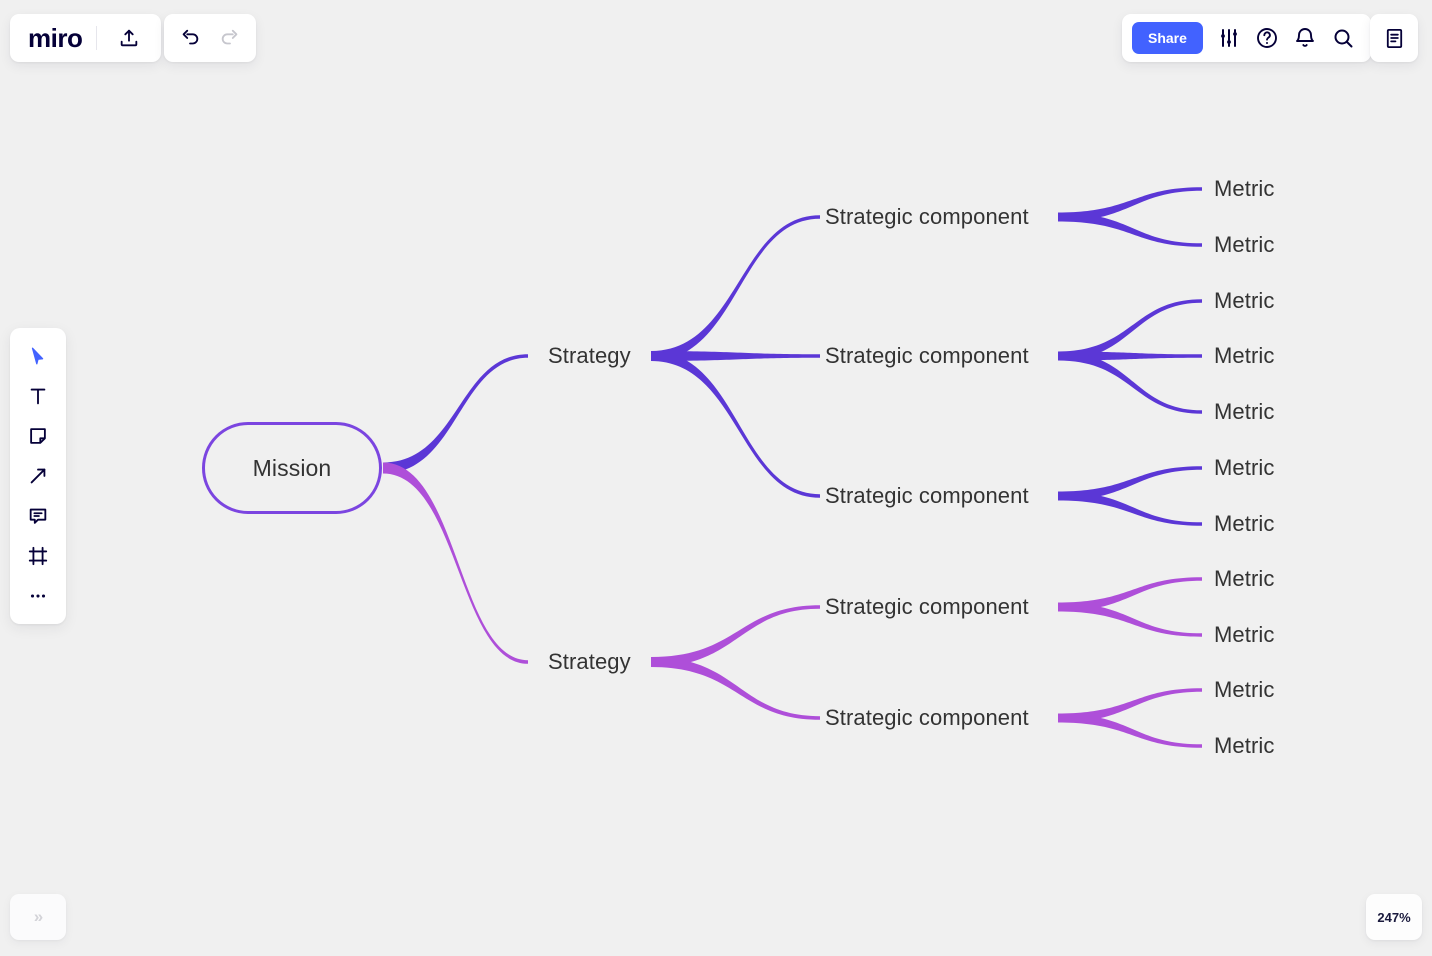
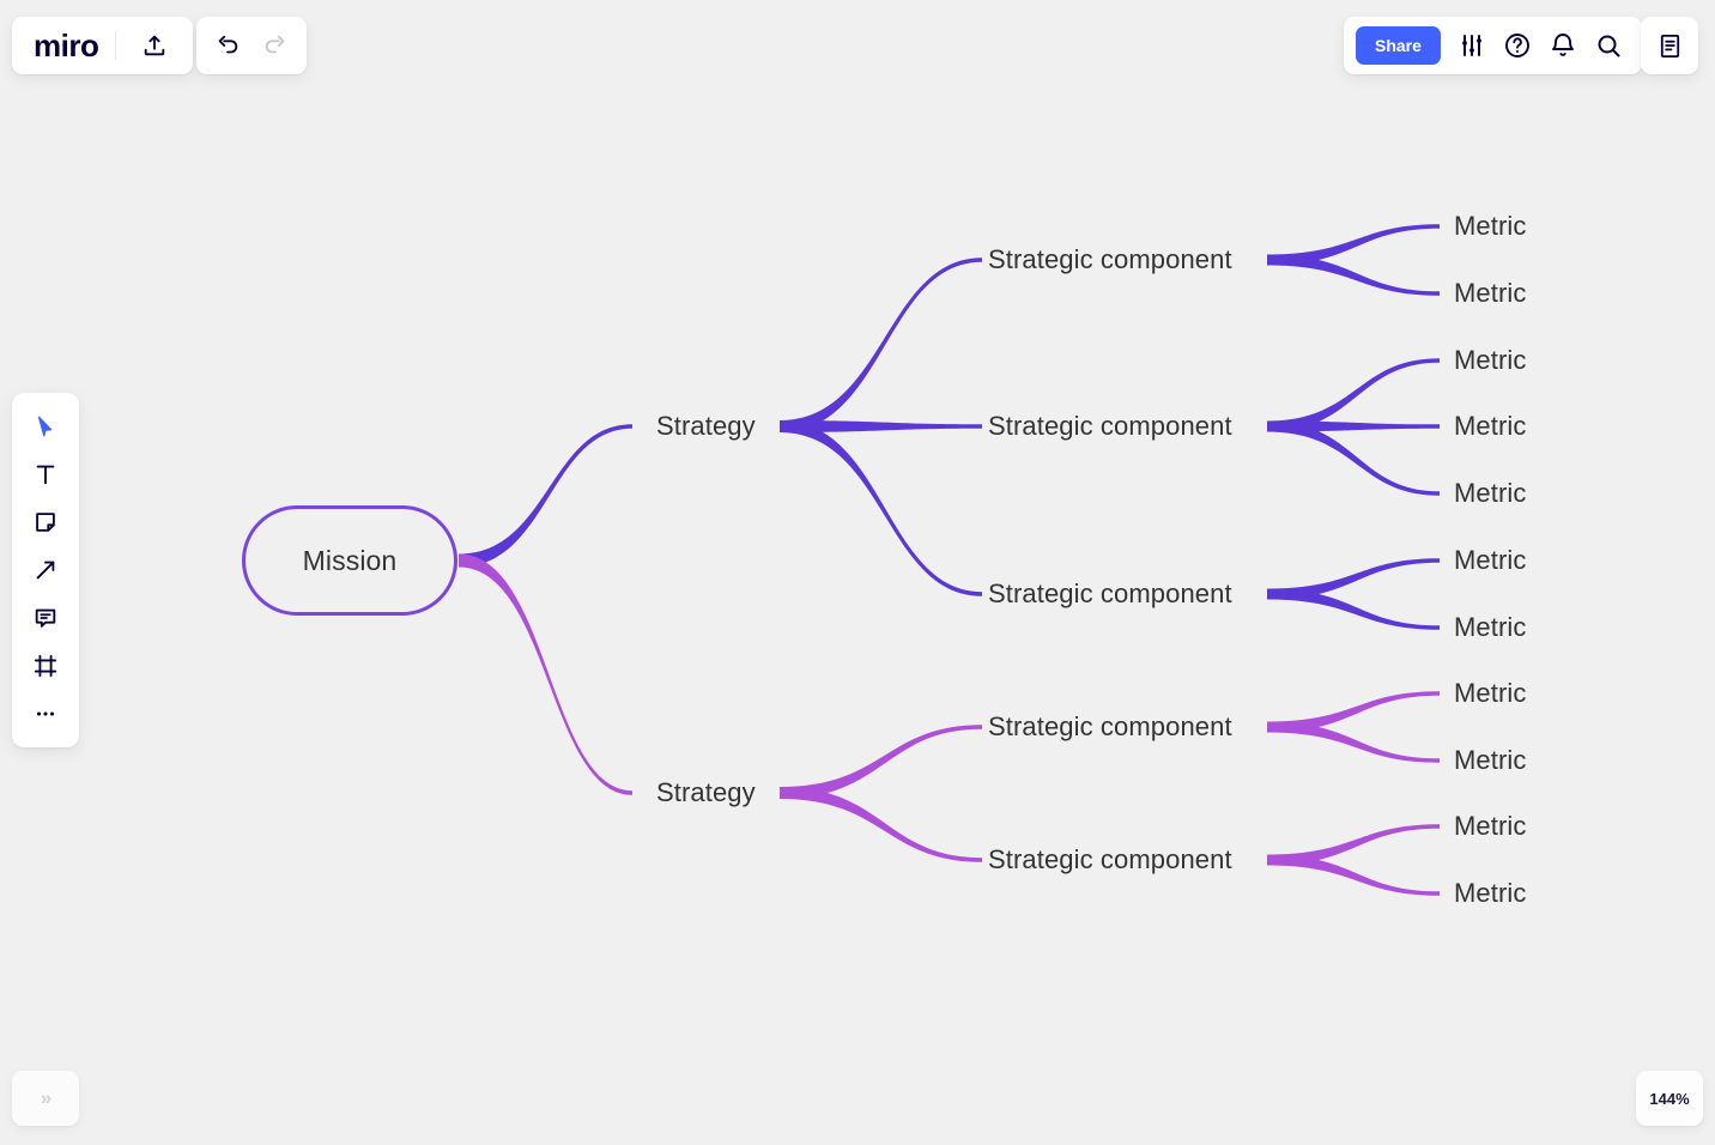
  Mission
  Strategy
  Strategic component
  Metric
  Metric
  Strategic component
  Metric
  Metric
  Metric
  Strategic component
  Metric
  Metric
  Strategy
  Strategic component
  Metric
  Metric
  Strategic component
  Metric
  Metric
  miro
  Share
  »
- 247%
+ 144%
